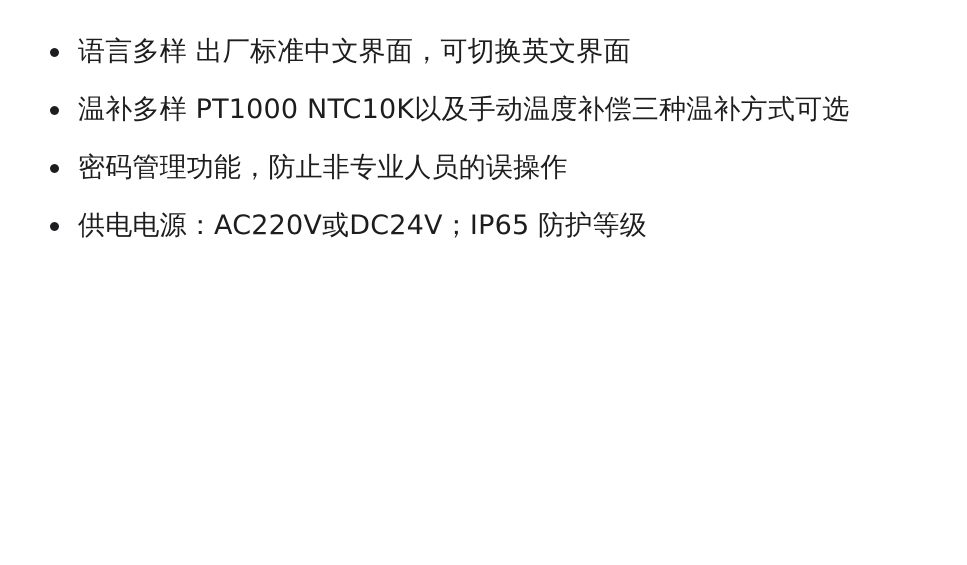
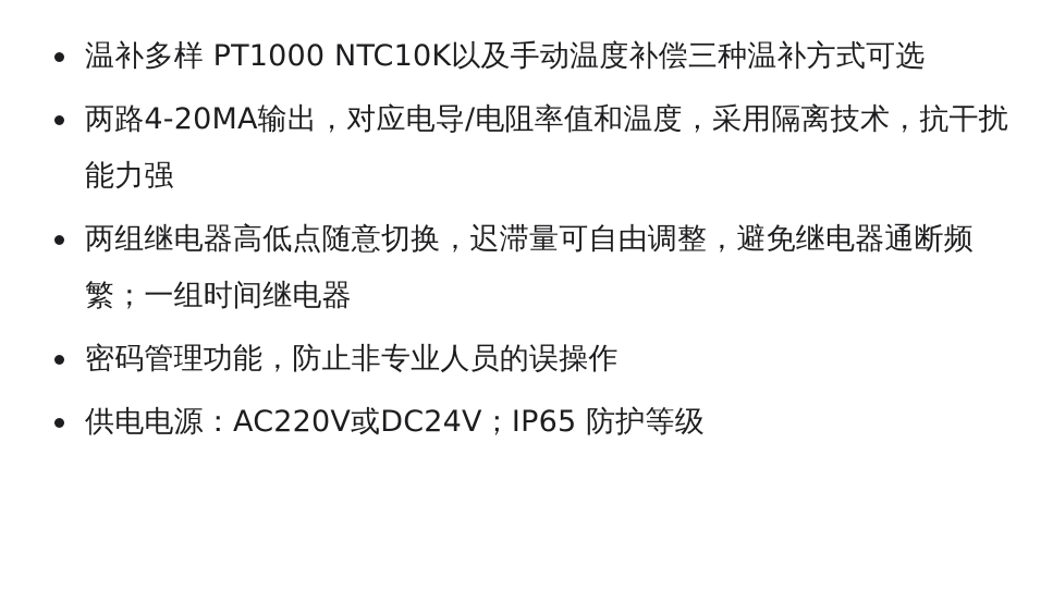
- 语言多样 出厂标准中文界面，可切换英文界面
  温补多样 PT1000 NTC10K以及手动温度补偿三种温补方式可选
+ 两路4-20MA输出，对应电导/电阻率值和温度，采用隔离技术，抗干扰能力强
+ 两组继电器高低点随意切换，迟滞量可自由调整，避免继电器通断频繁；一组时间继电器
  密码管理功能，防止非专业人员的误操作
  供电电源：AC220V或DC24V；IP65 防护等级
